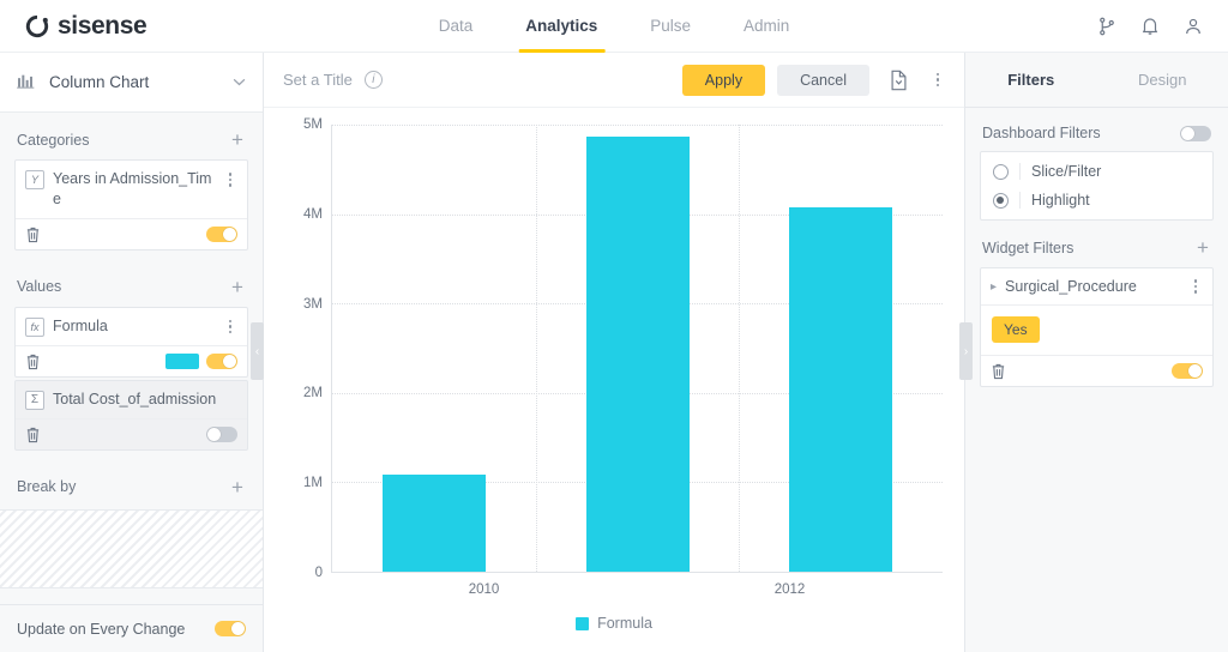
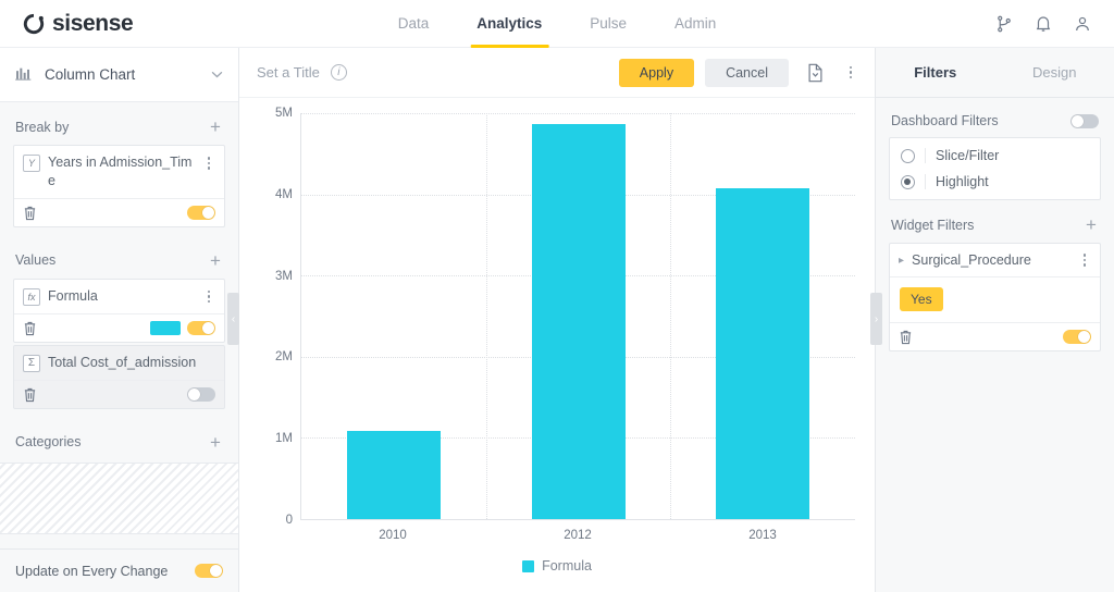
  sisense
  Data
  Analytics
  Pulse
  Admin
  Column Chart
- Categories
+ Break by
  +
  Y
  Years in Admission_Time
  Values
  +
  fx
  Formula
  Σ
  Total Cost_of_admission
- Break by
+ Categories
  +
  Update on Every Change
  ‹
  Set a Title
  i
  Apply
  Cancel
  0
  1M
  2M
  3M
  4M
  5M
  2010
  2012
+ 2013
  Formula
  Filters
  Design
  Dashboard Filters
  Slice/Filter
  Highlight
  Widget Filters
  +
  ▸
  Surgical_Procedure
  Yes
  ›
